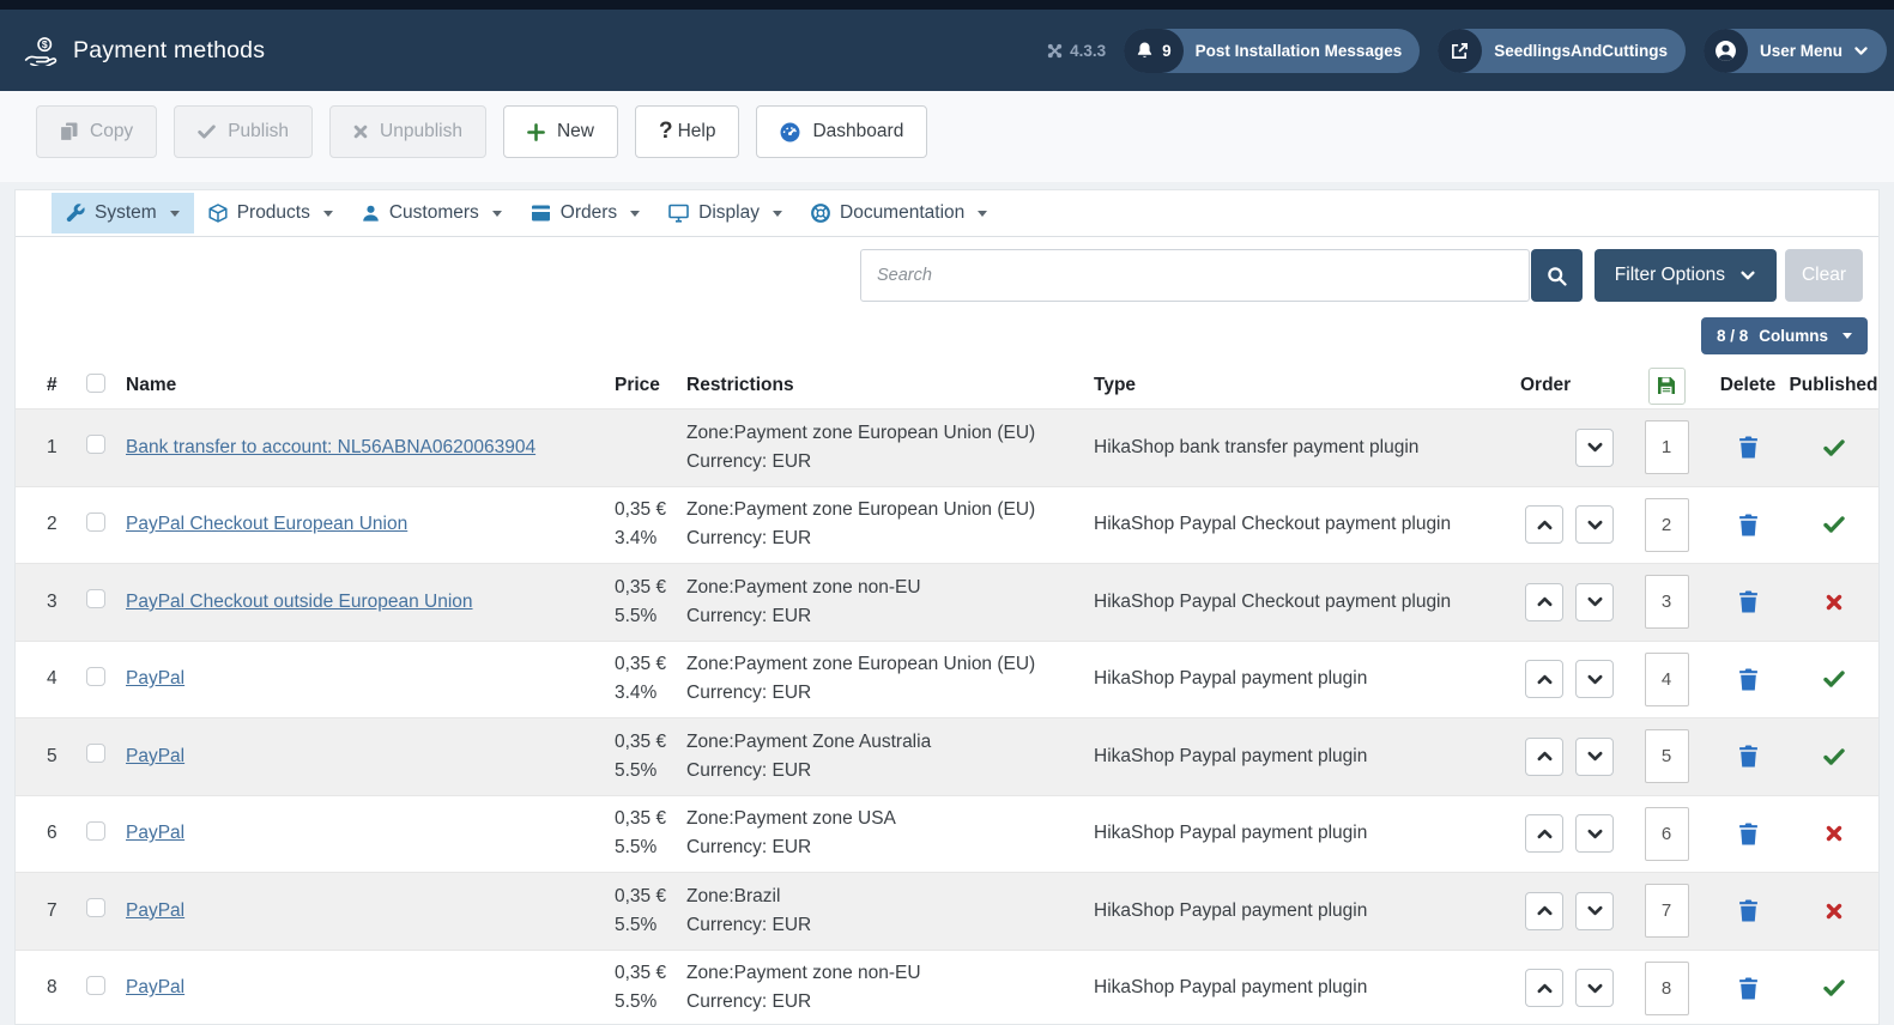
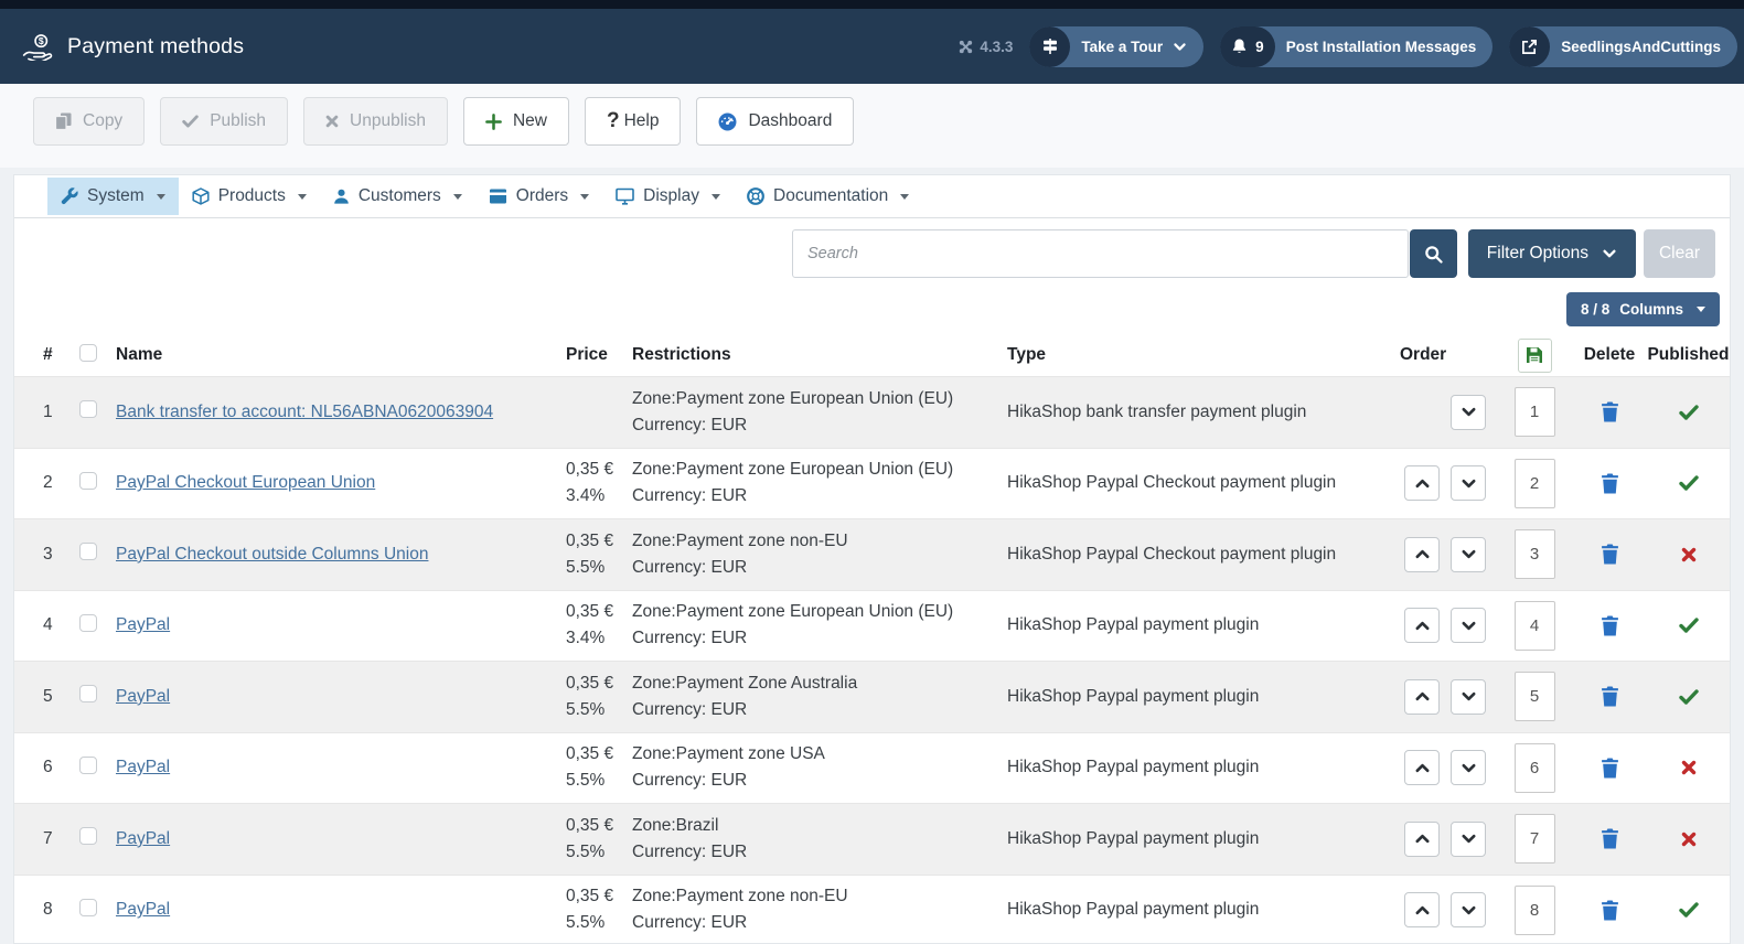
  $
  Payment methods
  4.3.3
+ Take a Tour
  9
  Post Installation Messages
  SeedlingsAndCuttings
- User Menu
  Copy
  Publish
  Unpublish
  New
  ?
  Help
  Dashboard
  System
  Products
  Customers
  Orders
  Display
  Documentation
  Search
  Filter Options
  Clear
  8 / 8
  Columns
  #
  Name
  Price
  Restrictions
  Type
  Order
  Delete
  Published
  1
  Bank transfer to account: NL56ABNA0620063904
  Zone:Payment zone European Union (EU)
  Currency: EUR
  HikaShop bank transfer payment plugin
  1
  2
  PayPal Checkout European Union
  0,35 €
  3.4%
  Zone:Payment zone European Union (EU)
  Currency: EUR
  HikaShop Paypal Checkout payment plugin
  2
  3
- PayPal Checkout outside European Union
+ PayPal Checkout outside Columns Union
  0,35 €
  5.5%
  Zone:Payment zone non-EU
  Currency: EUR
  HikaShop Paypal Checkout payment plugin
  3
  4
  PayPal
  0,35 €
  3.4%
  Zone:Payment zone European Union (EU)
  Currency: EUR
  HikaShop Paypal payment plugin
  4
  5
  PayPal
  0,35 €
  5.5%
  Zone:Payment Zone Australia
  Currency: EUR
  HikaShop Paypal payment plugin
  5
  6
  PayPal
  0,35 €
  5.5%
  Zone:Payment zone USA
  Currency: EUR
  HikaShop Paypal payment plugin
  6
  7
  PayPal
  0,35 €
  5.5%
  Zone:Brazil
  Currency: EUR
  HikaShop Paypal payment plugin
  7
  8
  PayPal
  0,35 €
  5.5%
  Zone:Payment zone non-EU
  Currency: EUR
  HikaShop Paypal payment plugin
  8
